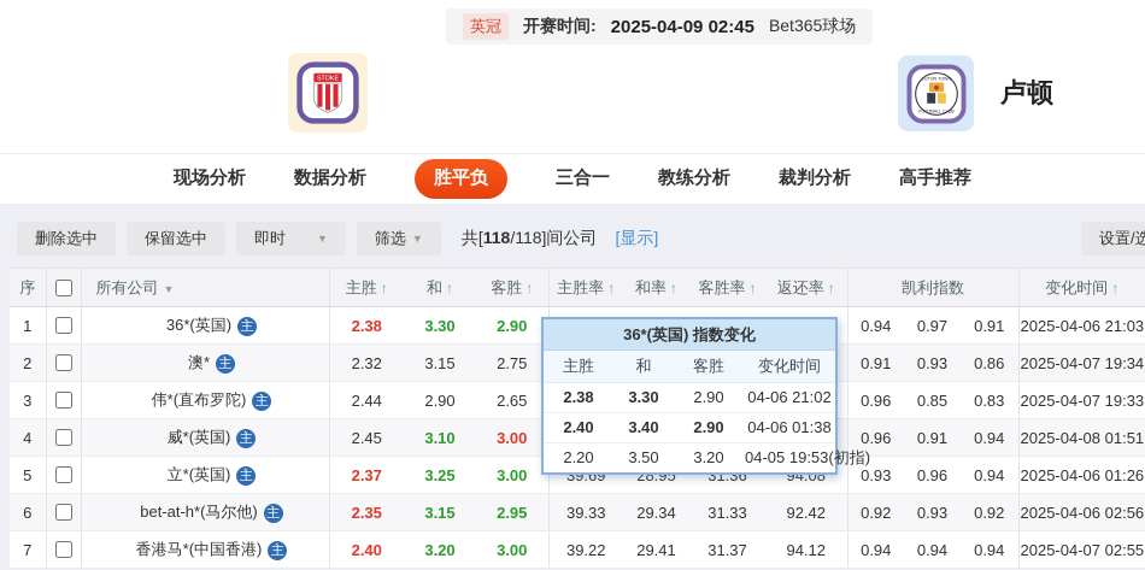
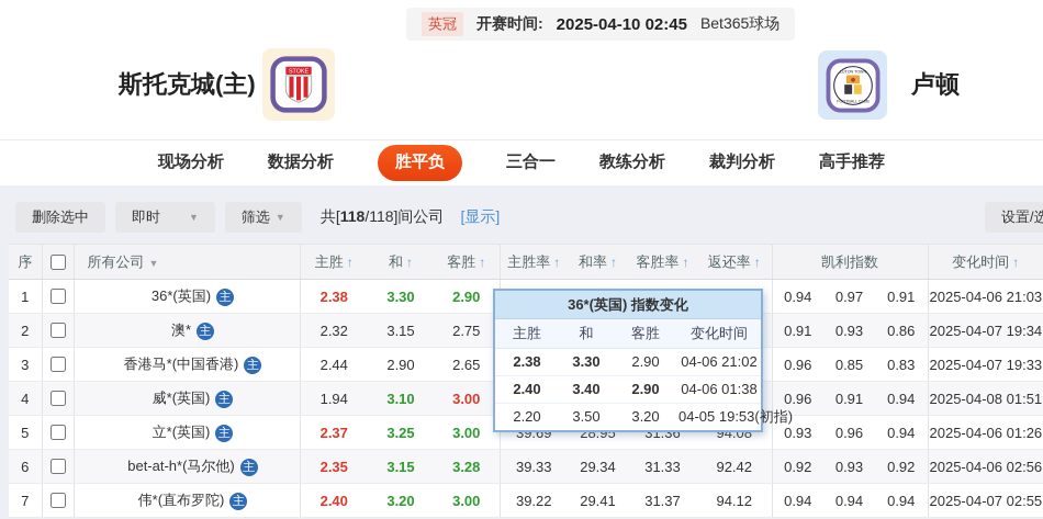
  英冠
  开赛时间:
- 2025-04-09 02:45
+ 2025-04-10 02:45
  Bet365球场
+ 斯托克城(主)
  卢顿
  现场分析
  数据分析
  胜平负
  三合一
  教练分析
  裁判分析
  高手推荐
  删除选中
- 保留选中
  即时
  ▼
  筛选
  ▼
  共[118/118]间公司
  [显示]
  设置/选
  序		所有公司 ▼	主胜 ↑	和 ↑	客胜 ↑	主胜率 ↑	和率 ↑	客胜率 ↑	返还率 ↑	凯利指数	变化时间 ↑
  1		36*(英国) 主	2.38	3.30	2.90					0.94	0.97	0.91	2025-04-06 21:03
  2		澳* 主	2.32	3.15	2.75					0.91	0.93	0.86	2025-04-07 19:34
- 3		伟*(直布罗陀) 主	2.44	2.90	2.65					0.96	0.85	0.83	2025-04-07 19:33
+ 3		香港马*(中国香港) 主	2.44	2.90	2.65					0.96	0.85	0.83	2025-04-07 19:33
- 4		威*(英国) 主	2.45	3.10	3.00					0.96	0.91	0.94	2025-04-08 01:51
+ 4		威*(英国) 主	1.94	3.10	3.00					0.96	0.91	0.94	2025-04-08 01:51
  5		立*(英国) 主	2.37	3.25	3.00	39.69	28.95	31.36	94.08	0.93	0.96	0.94	2025-04-06 01:26
- 6		bet-at-h*(马尔他) 主	2.35	3.15	2.95	39.33	29.34	31.33	92.42	0.92	0.93	0.92	2025-04-06 02:56
+ 6		bet-at-h*(马尔他) 主	2.35	3.15	3.28	39.33	29.34	31.33	92.42	0.92	0.93	0.92	2025-04-06 02:56
- 7		香港马*(中国香港) 主	2.40	3.20	3.00	39.22	29.41	31.37	94.12	0.94	0.94	0.94	2025-04-07 02:55
+ 7		伟*(直布罗陀) 主	2.40	3.20	3.00	39.22	29.41	31.37	94.12	0.94	0.94	0.94	2025-04-07 02:55
  36*(英国) 指数变化
  主胜	和	客胜	变化时间
  2.38	3.30	2.90	04-06 21:02
  2.40	3.40	2.90	04-06 01:38
  2.20	3.50	3.20	04-05 19:53(初指)
